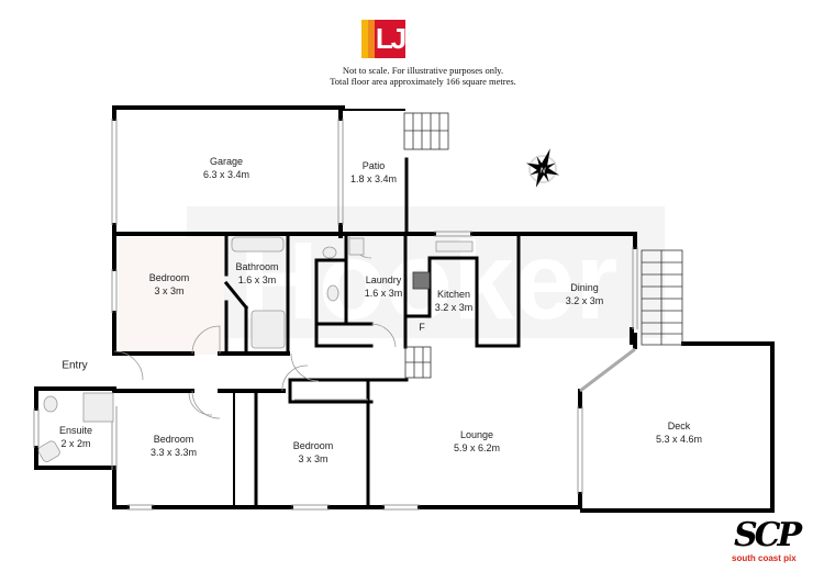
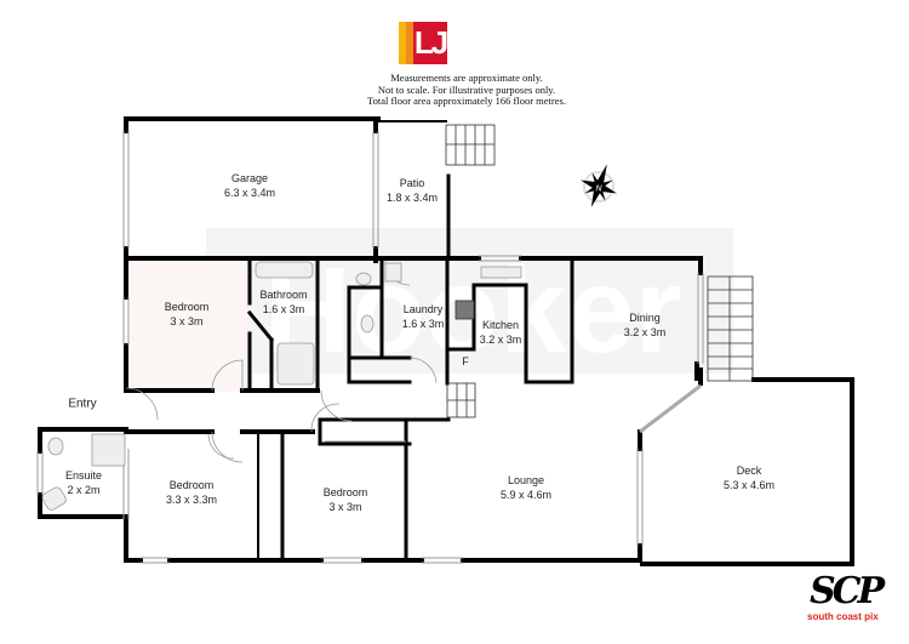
  LJ
+ Measurements are approximate only.
  Not to scale. For illustrative purposes only.
- Total floor area approximately 166 square metres.
+ Total floor area approximately 166 floor metres.
  Hoker
  Garage
  6.3 x 3.4m
  Patio
  1.8 x 3.4m
  Bedroom
  3 x 3m
  Bathroom
  1.6 x 3m
  Laundry
  1.6 x 3m
  Kitchen
  3.2 x 3m
  F
  Dining
  3.2 x 3m
  Entry
  Ensuite
  2 x 2m
  Bedroom
  3.3 x 3.3m
  Bedroom
  3 x 3m
  Lounge
- 5.9 x 6.2m
+ 5.9 x 4.6m
  Deck
  5.3 x 4.6m
  SCP
  south coast pix
